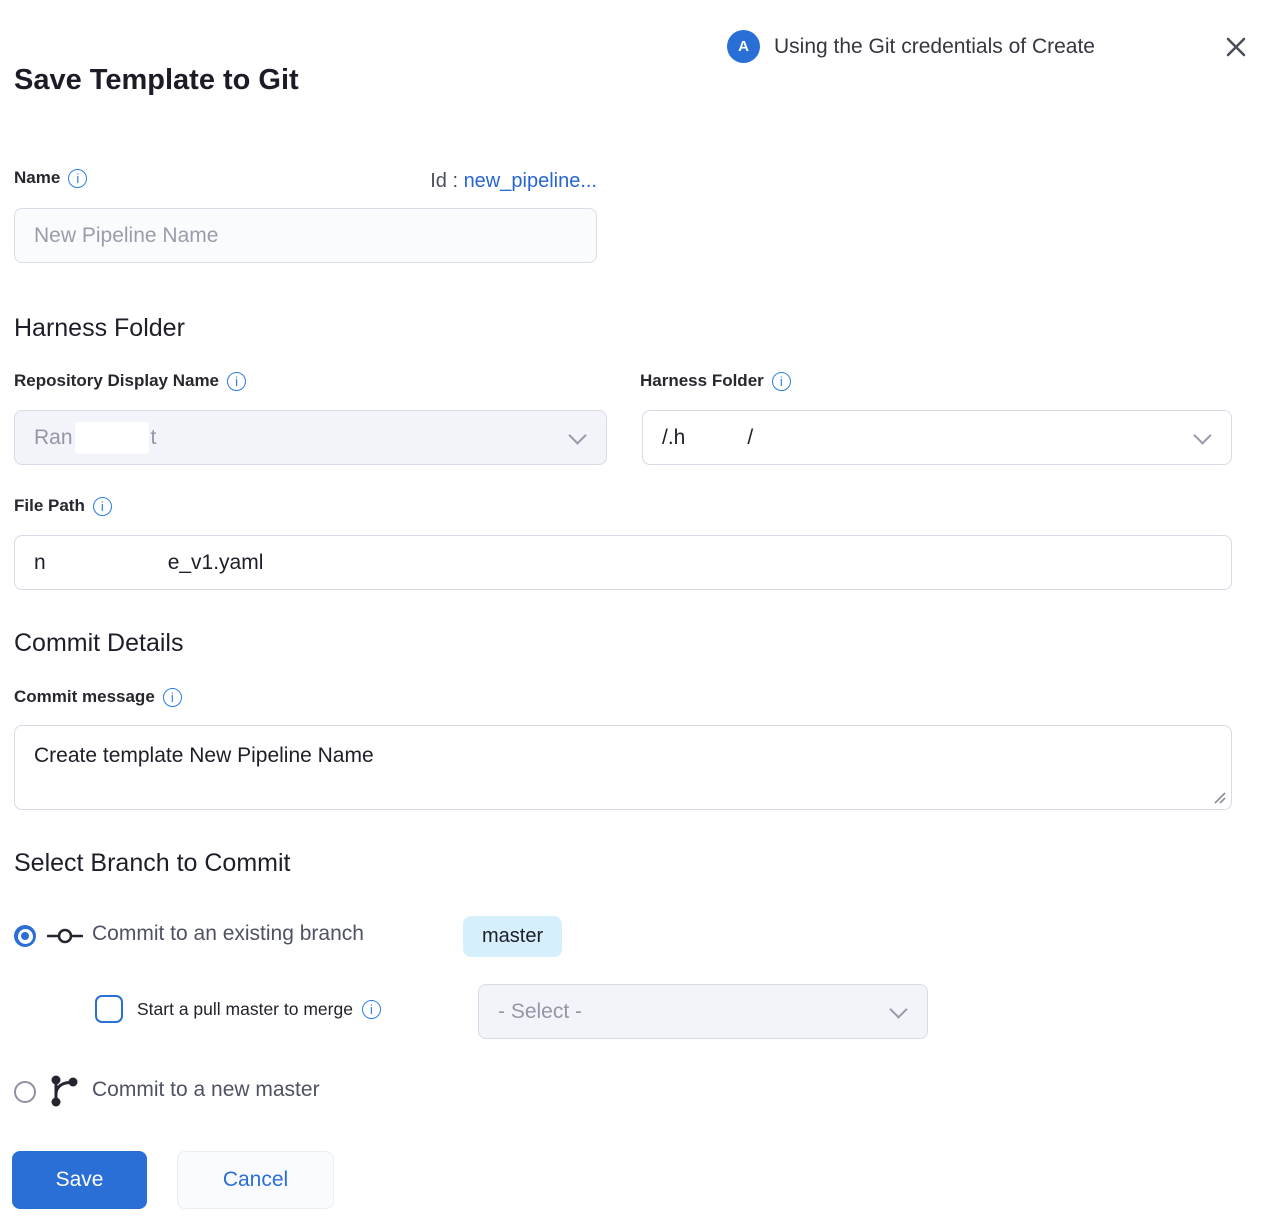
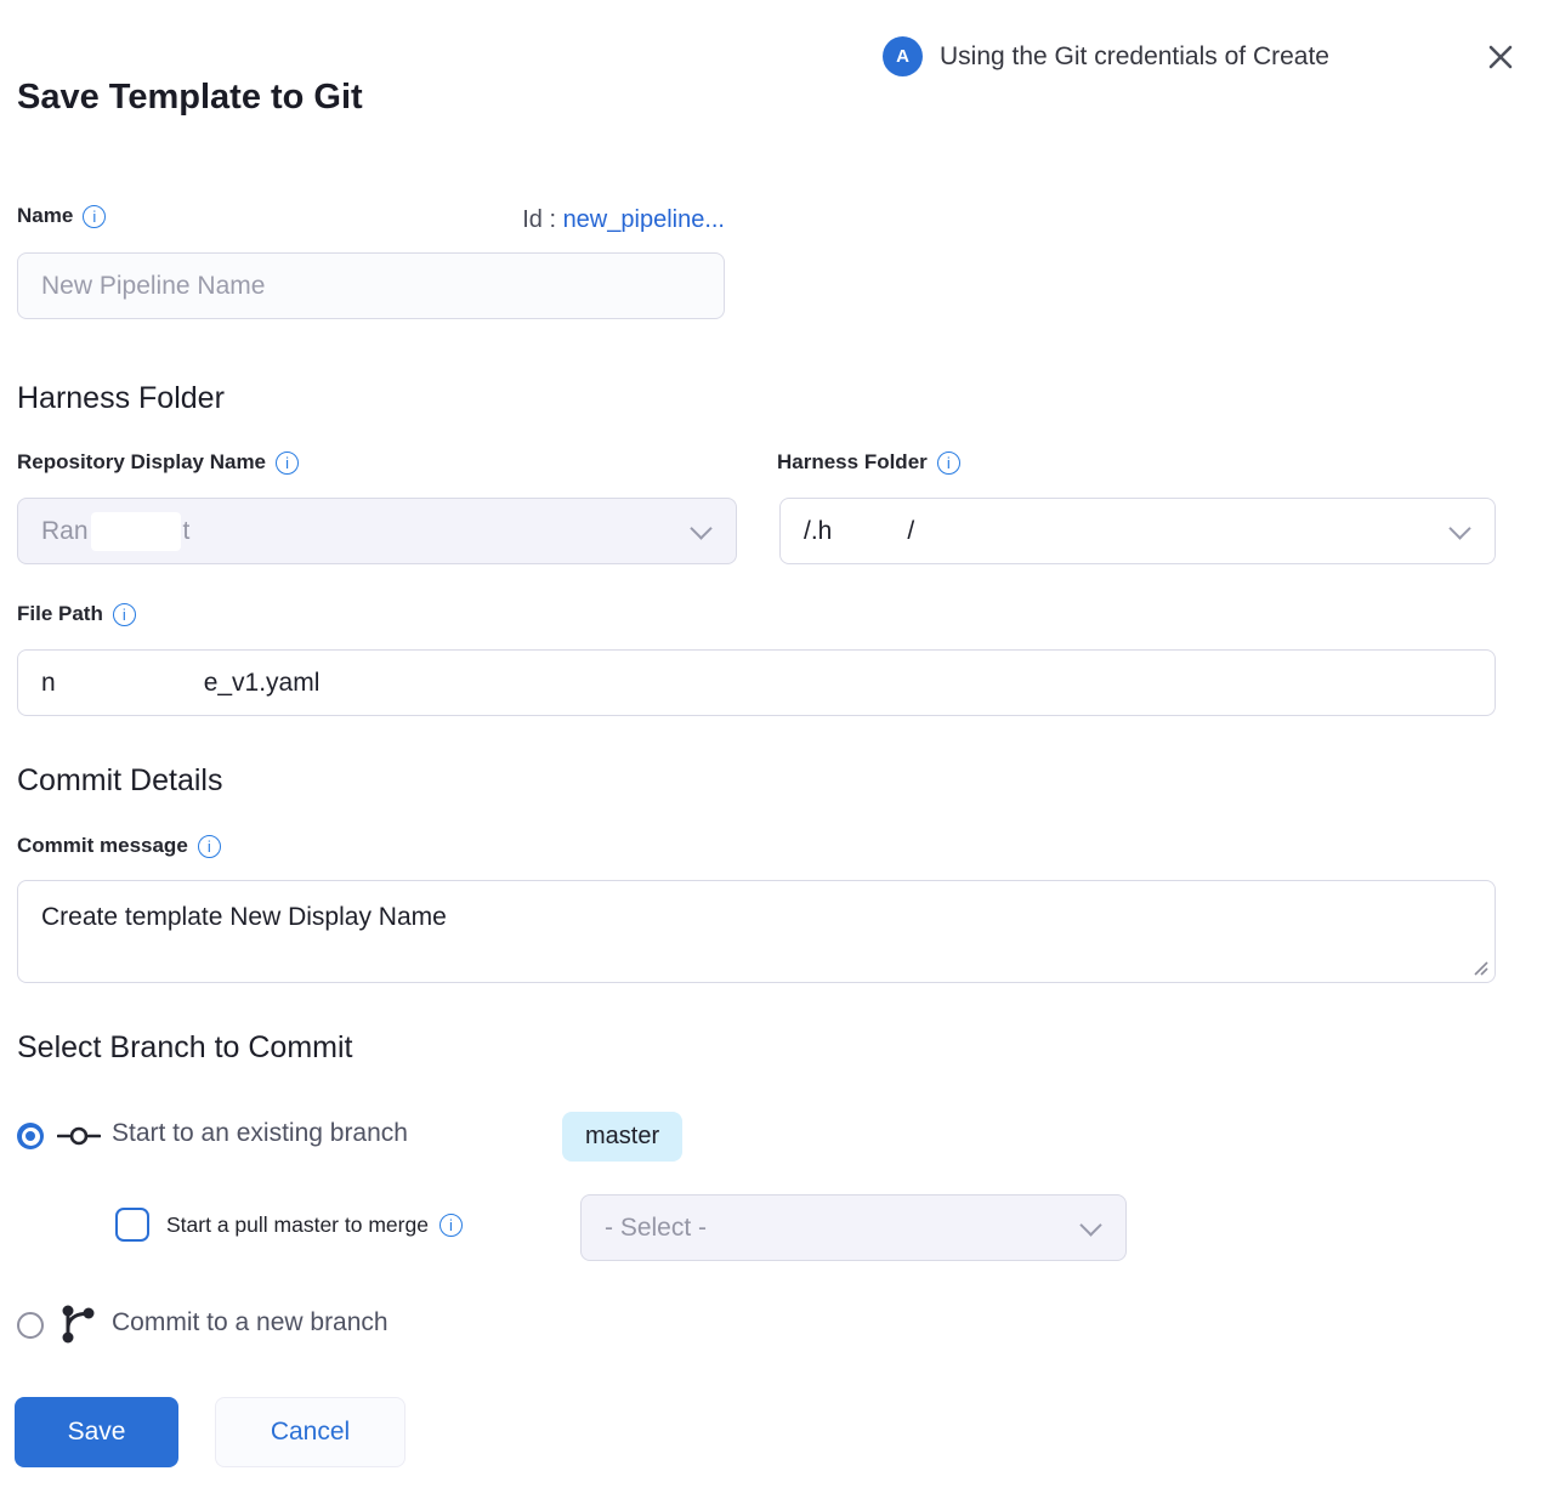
  A
  Using the Git credentials of Create
  Save Template to Git
  Name
  Id : new_pipeline...
  New Pipeline Name
  Harness Folder
  Repository Display Name
  Ran
  t
  Harness Folder
  /.h
  /
  File Path
  n
  e_v1.yaml
  Commit Details
  Commit message
- Create template New Pipeline Name
+ Create template New Display Name
  Select Branch to Commit
- Commit to an existing branch
+ Start to an existing branch
  master
  Start a pull master to merge
  - Select -
- Commit to a new master
+ Commit to a new branch
  Save
  Cancel
